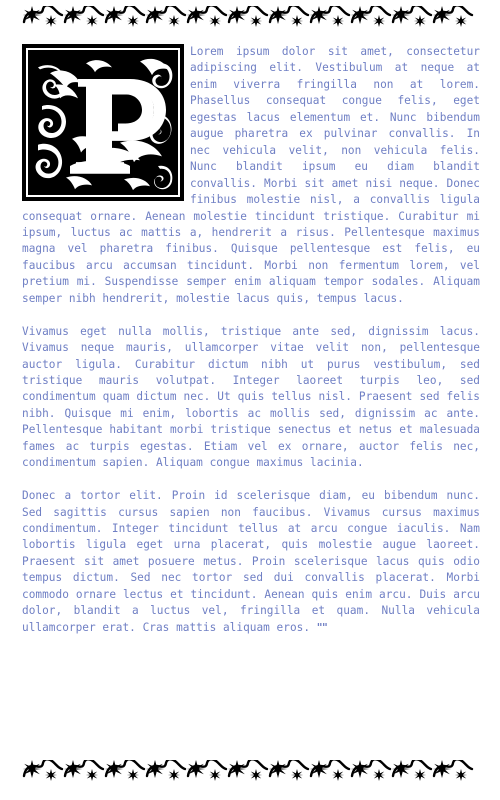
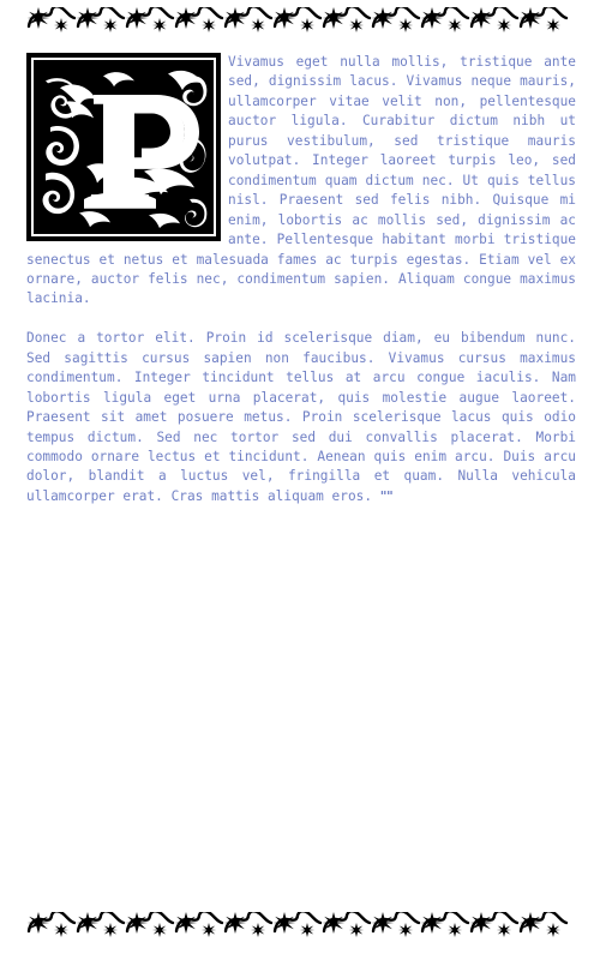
- Lorem ipsum dolor sit amet, consectetur adipiscing elit. Vestibulum at neque at enim viverra fringilla non at lorem. Phasellus consequat congue felis, eget egestas lacus elementum et. Nunc bibendum augue pharetra ex pulvinar convallis. In nec vehicula velit, non vehicula felis. Nunc blandit ipsum eu diam blandit convallis. Morbi sit amet nisi neque. Donec finibus molestie nisl, a convallis ligula consequat ornare. Aenean molestie tincidunt tristique. Curabitur mi ipsum, luctus ac mattis a, hendrerit a risus. Pellentesque maximus magna vel pharetra finibus. Quisque pellentesque est felis, eu faucibus arcu accumsan tincidunt. Morbi non fermentum lorem, vel pretium mi. Suspendisse semper enim aliquam tempor sodales. Aliquam semper nibh hendrerit, molestie lacus quis, tempus lacus.
  Vivamus eget nulla mollis, tristique ante sed, dignissim lacus. Vivamus neque mauris, ullamcorper vitae velit non, pellentesque auctor ligula. Curabitur dictum nibh ut purus vestibulum, sed tristique mauris volutpat. Integer laoreet turpis leo, sed condimentum quam dictum nec. Ut quis tellus nisl. Praesent sed felis nibh. Quisque mi enim, lobortis ac mollis sed, dignissim ac ante. Pellentesque habitant morbi tristique senectus et netus et malesuada fames ac turpis egestas. Etiam vel ex ornare, auctor felis nec, condimentum sapien. Aliquam congue maximus lacinia.
  Donec a tortor elit. Proin id scelerisque diam, eu bibendum nunc. Sed sagittis cursus sapien non faucibus. Vivamus cursus maximus condimentum. Integer tincidunt tellus at arcu congue iaculis. Nam lobortis ligula eget urna placerat, quis molestie augue laoreet. Praesent sit amet posuere metus. Proin scelerisque lacus quis odio tempus dictum. Sed nec tortor sed dui convallis placerat. Morbi commodo ornare lectus et tincidunt. Aenean quis enim arcu. Duis arcu dolor, blandit a luctus vel, fringilla et quam. Nulla vehicula ullamcorper erat. Cras mattis aliquam eros. ""
